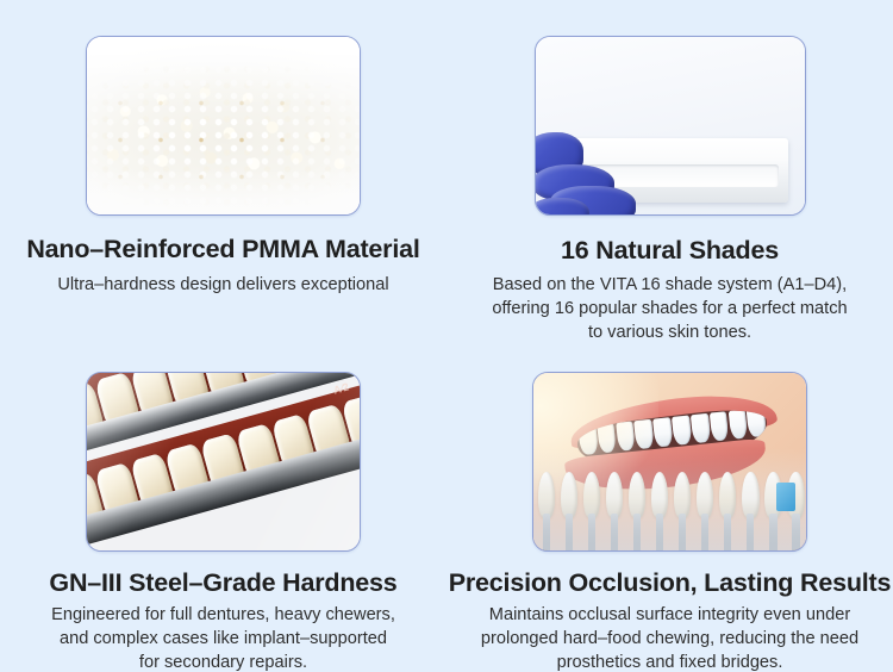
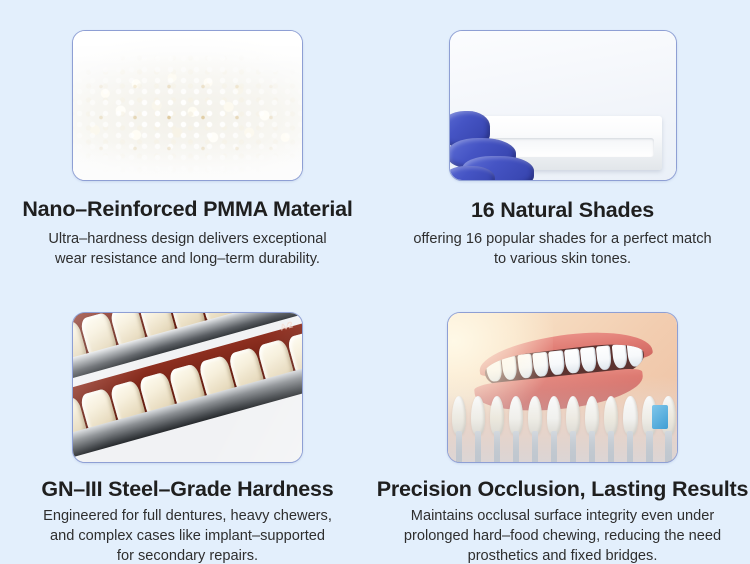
  Nano–Reinforced PMMA Material
  Ultra–hardness design delivers exceptional
+ wear resistance and long–term durability.
  16 Natural Shades
- Based on the VITA 16 shade system (A1–D4),
  offering 16 popular shades for a perfect match
  to various skin tones.
  GN–III Steel–Grade Hardness
  Engineered for full dentures, heavy chewers,
  and complex cases like implant–supported
  for secondary repairs.
  Precision Occlusion, Lasting Results
  Maintains occlusal surface integrity even under
  prolonged hard–food chewing, reducing the need
  prosthetics and fixed bridges.
